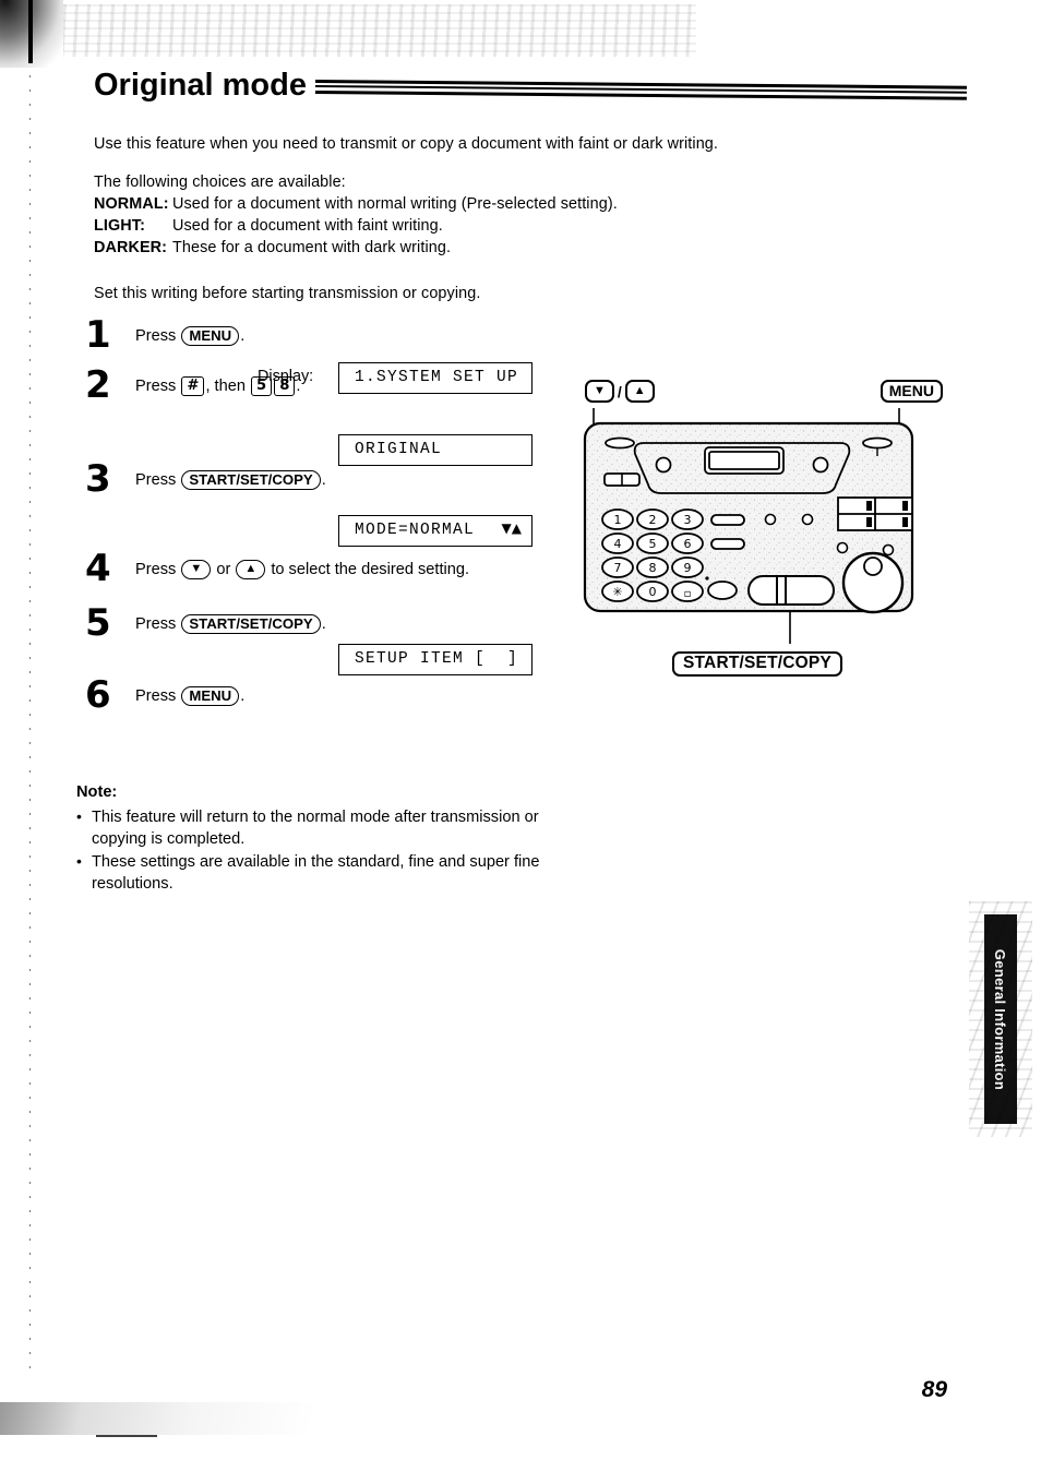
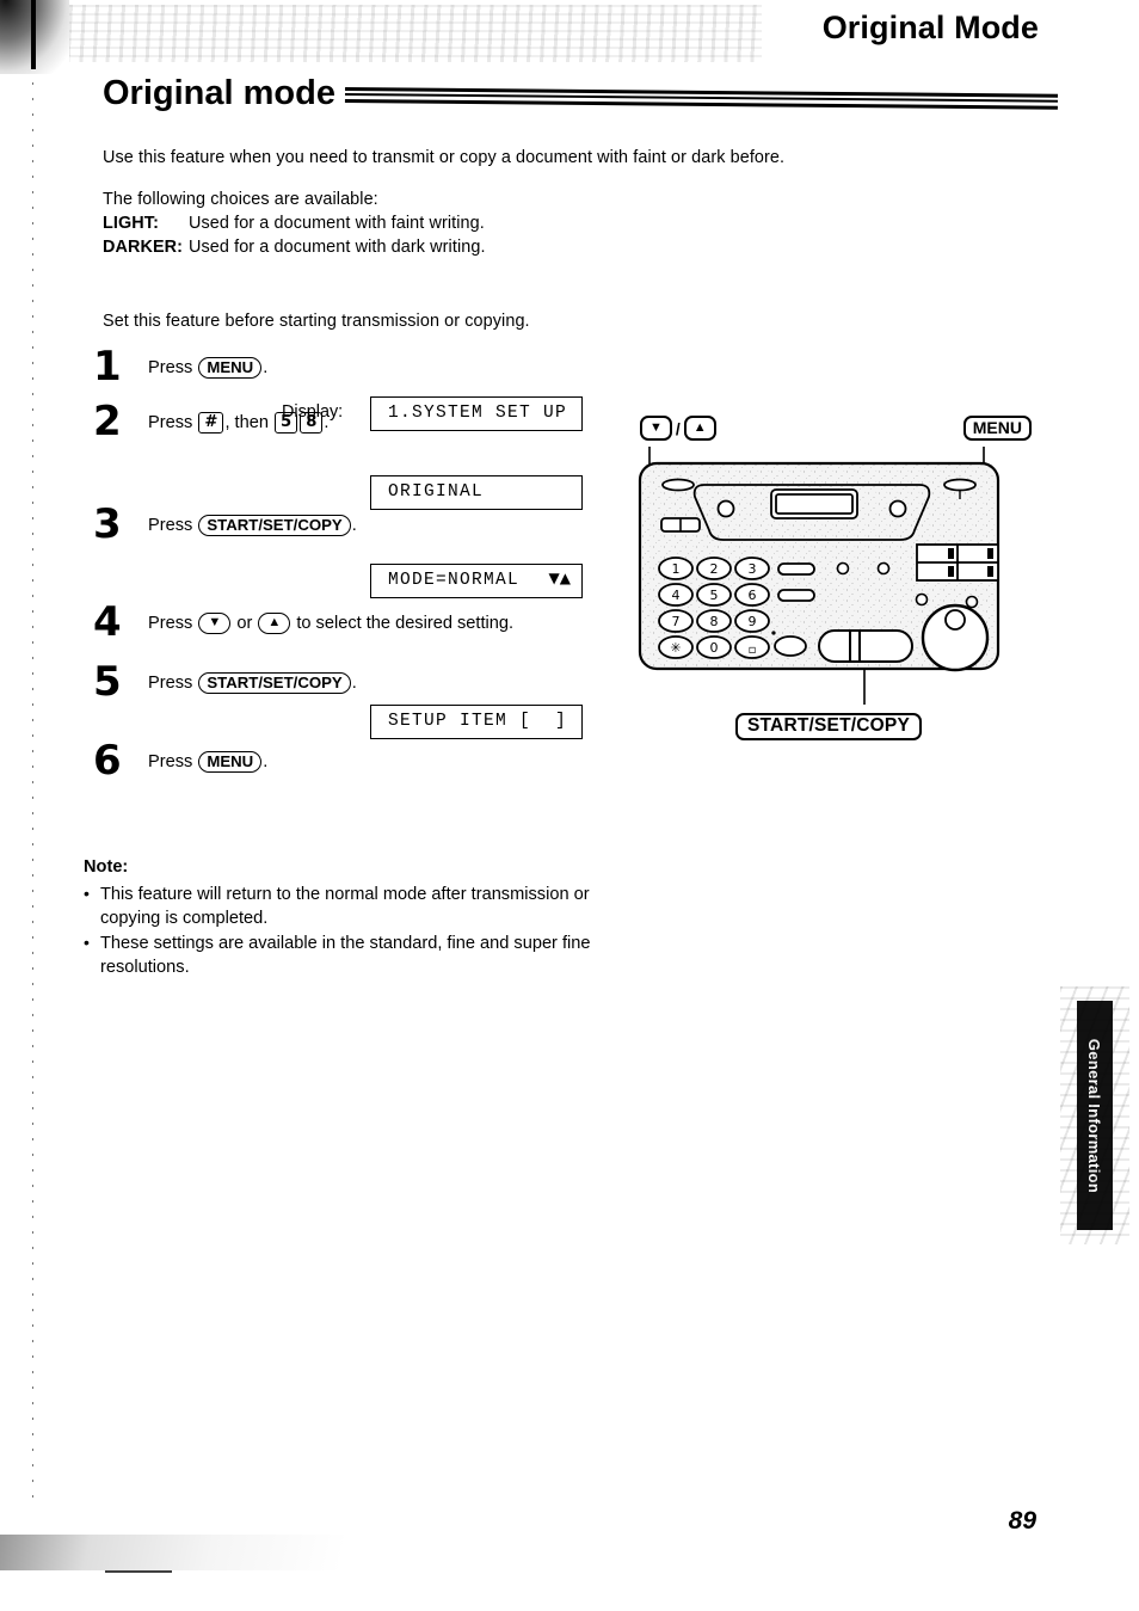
+ Original Mode
  Original mode
- Use this feature when you need to transmit or copy a document with faint or dark writing.
+ Use this feature when you need to transmit or copy a document with faint or dark before.
  The following choices are available:
- NORMAL:
- Used for a document with normal writing (Pre-selected setting).
  LIGHT:
  Used for a document with faint writing.
  DARKER:
- These for a document with dark writing.
+ Used for a document with dark writing.
- Set this writing before starting transmission or copying.
+ Set this feature before starting transmission or copying.
  1
  Press MENU .
  2
  Press # , then 5 8 .
  3
  Press START/SET/COPY .
  4
  Press ▼ or ▲ to select the desired setting.
  5
  Press START/SET/COPY .
  6
  Press MENU .
  Display:
  1.SYSTEM SET UP
  ORIGINAL
  MODE=NORMAL
  ▼▲
  SETUP ITEM [ ]
  Note:
  This feature will return to the normal mode after transmission or copying is completed.
  These settings are available in the standard, fine and super fine resolutions.
  ▼
  /
  ▲
  MENU
  START/SET/COPY
  1
  2
  3
  4
  5
  6
  7
  8
  9
  ✳
  0
  ▫
  89
